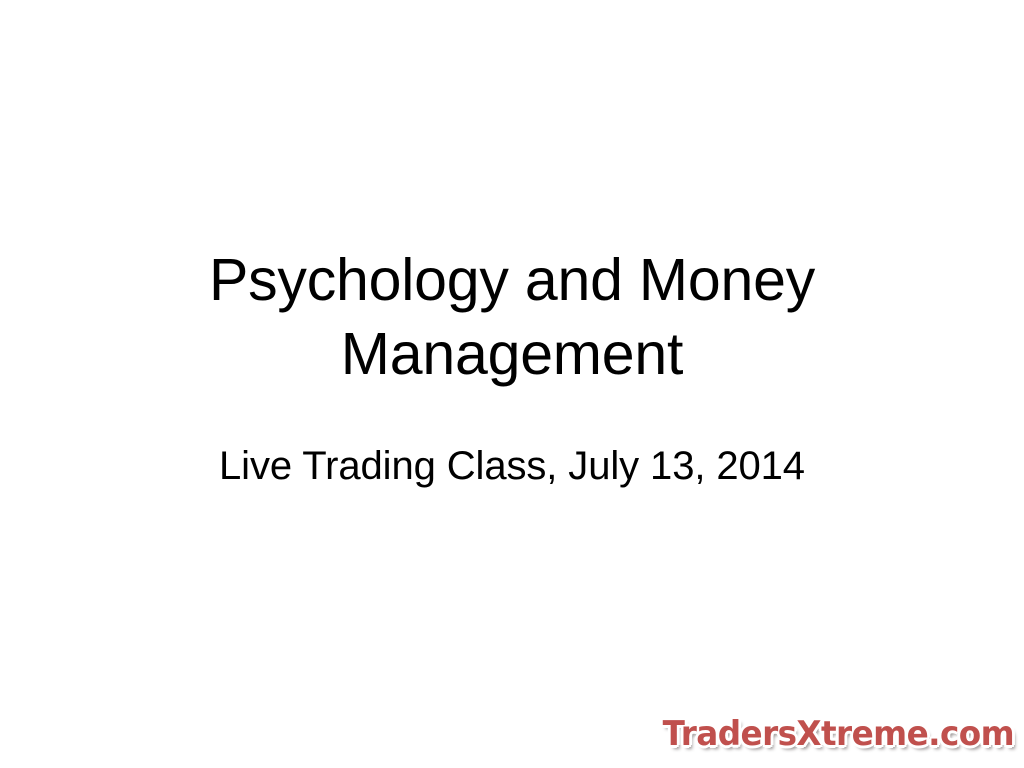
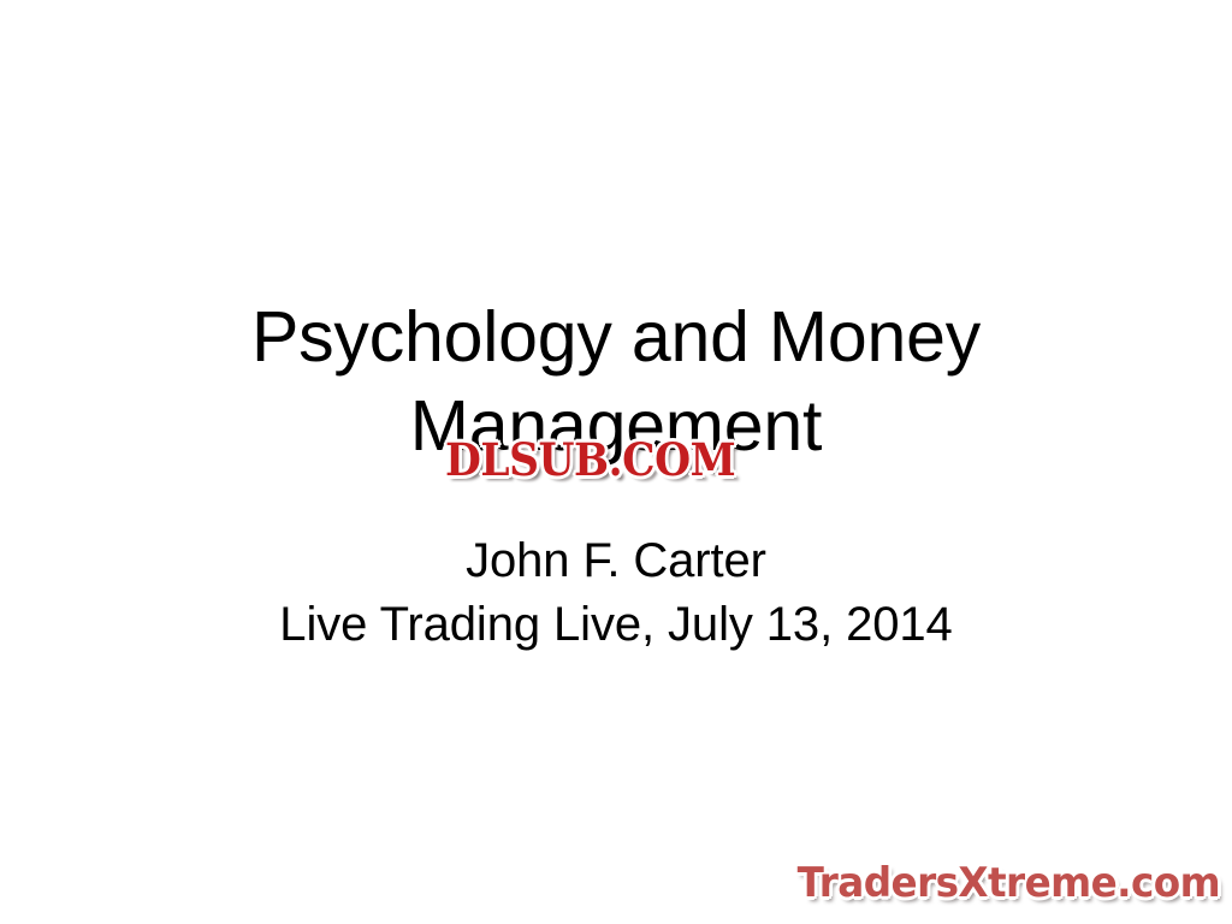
  Psychology and Money Management
+ DLSUB.COM
+ John F. Carter
- Live Trading Class, July 13, 2014
+ Live Trading Live, July 13, 2014
  TradersXtreme.com
